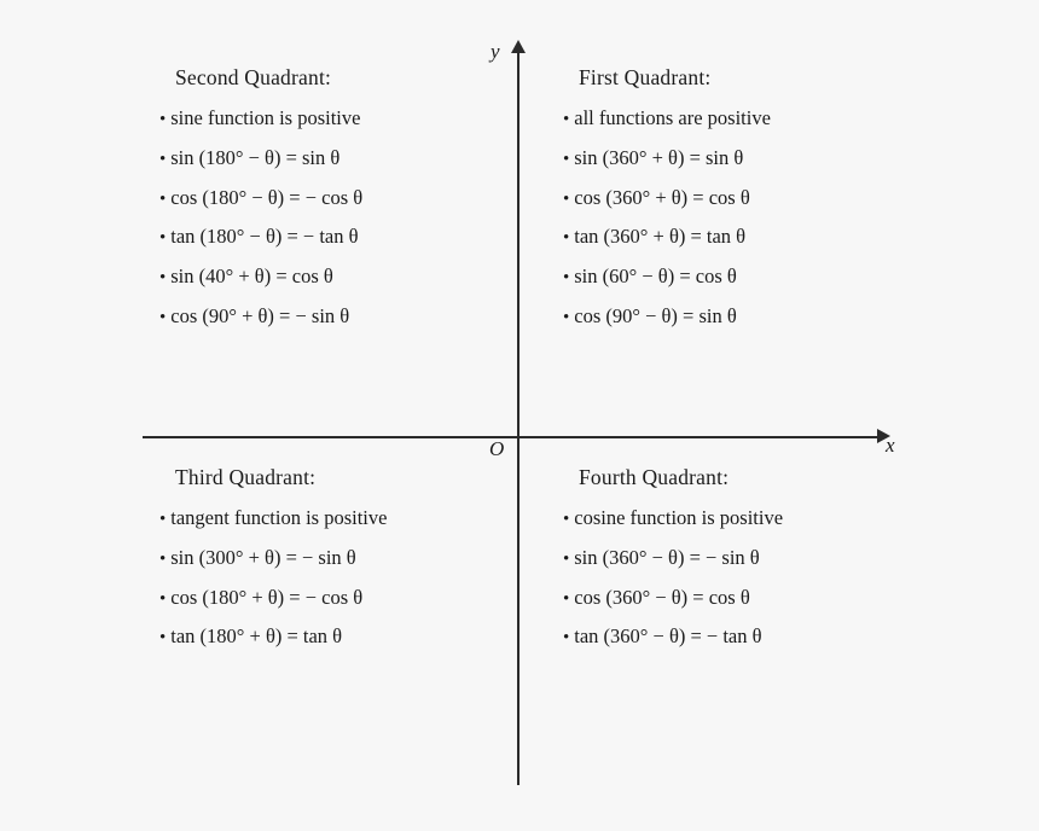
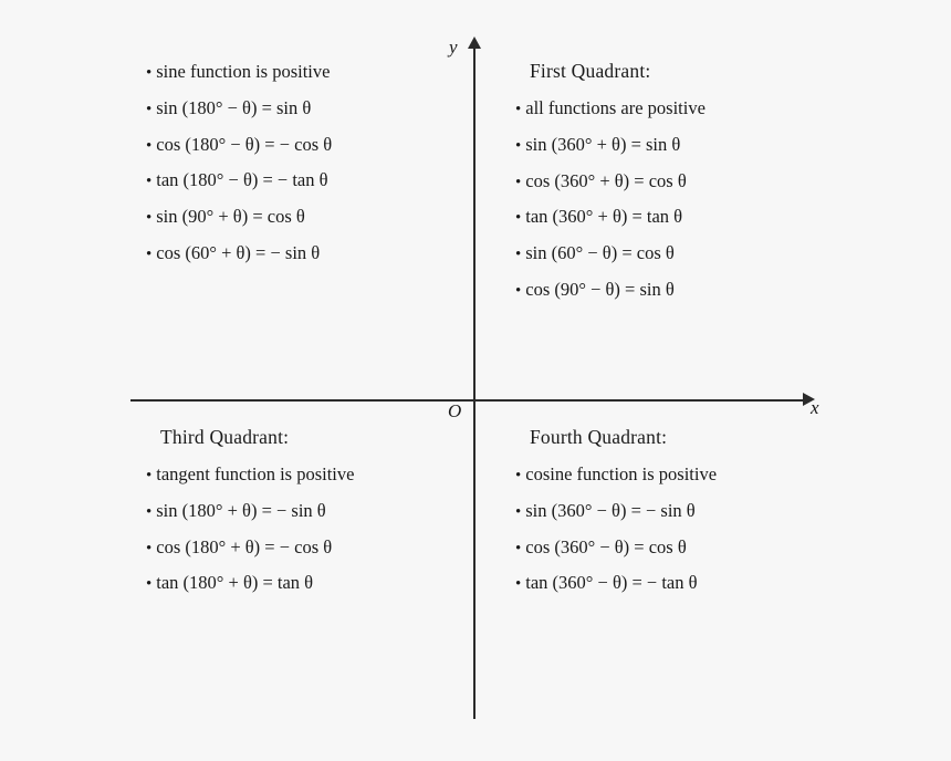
  y
  x
  O
- Second Quadrant:
  •
  sine function is positive
  •
  sin (180° − θ) = sin θ
  •
  cos (180° − θ) = − cos θ
  •
  tan (180° − θ) = − tan θ
  •
- sin (40° + θ) = cos θ
+ sin (90° + θ) = cos θ
  •
- cos (90° + θ) = − sin θ
+ cos (60° + θ) = − sin θ
  First Quadrant:
  •
  all functions are positive
  •
  sin (360° + θ) = sin θ
  •
  cos (360° + θ) = cos θ
  •
  tan (360° + θ) = tan θ
  •
  sin (60° − θ) = cos θ
  •
  cos (90° − θ) = sin θ
  Third Quadrant:
  •
  tangent function is positive
  •
- sin (300° + θ) = − sin θ
+ sin (180° + θ) = − sin θ
  •
  cos (180° + θ) = − cos θ
  •
  tan (180° + θ) = tan θ
  Fourth Quadrant:
  •
  cosine function is positive
  •
  sin (360° − θ) = − sin θ
  •
  cos (360° − θ) = cos θ
  •
  tan (360° − θ) = − tan θ
